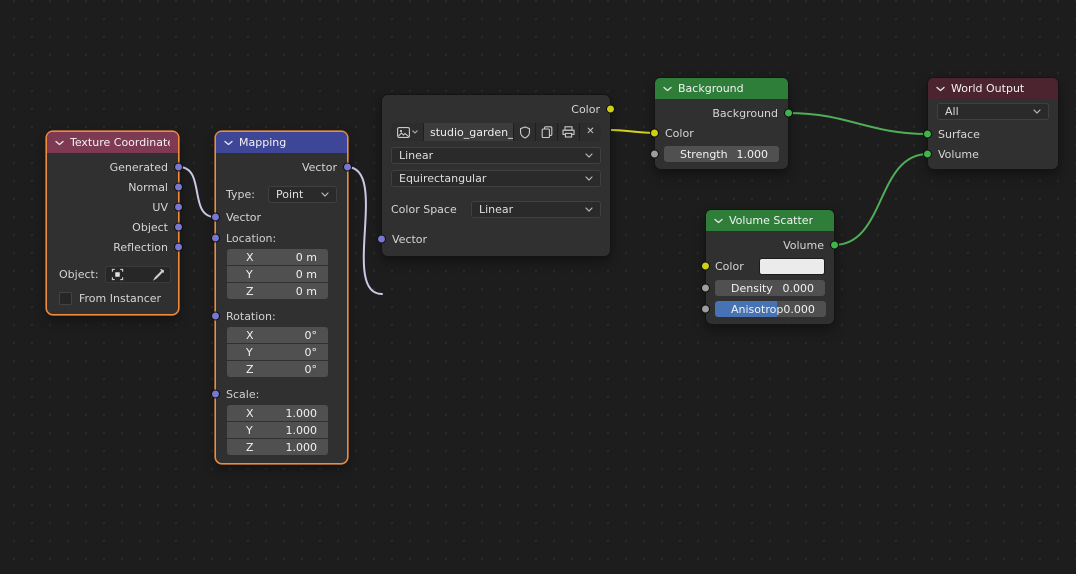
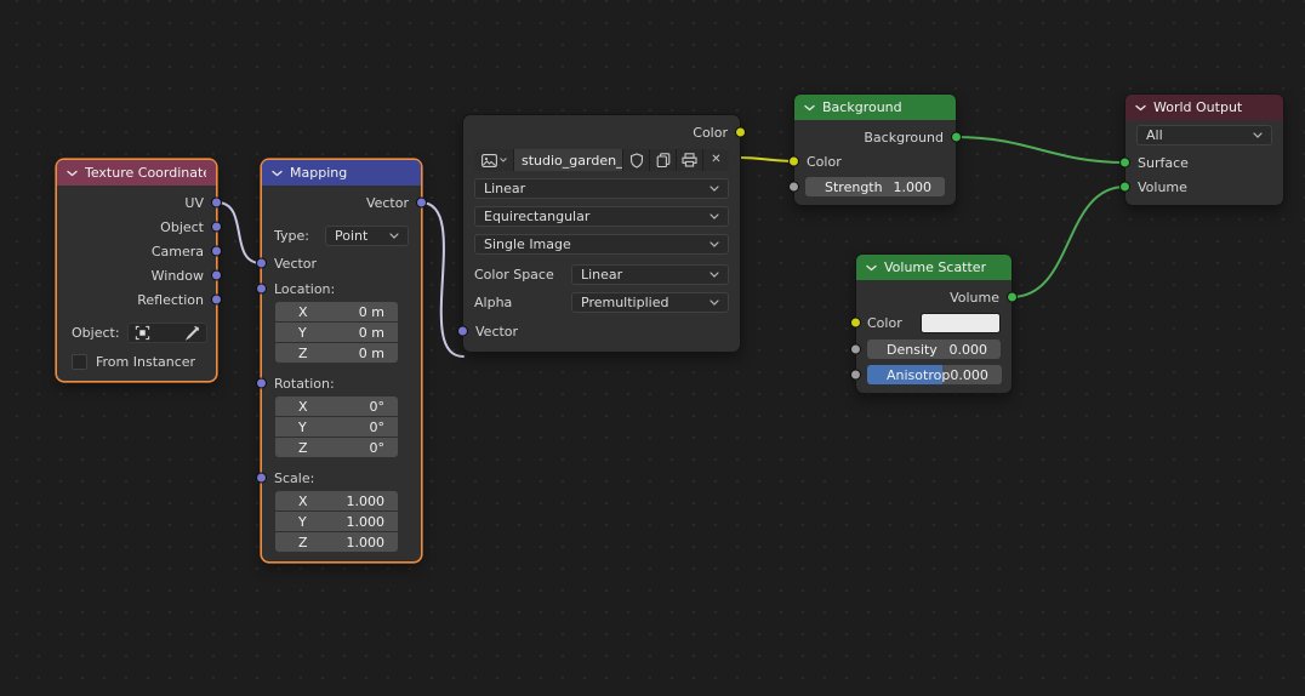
  Texture Coordinat
- Generated
- Normal
  UV
  Object
+ Camera
+ Window
  Reflection
  Object:
  From Instancer
  Mapping
  Vector
  Type:
  Point
  Vector
  Location:
  X
  0 m
  Y
  0 m
  Z
  0 m
  Rotation:
  X
  0°
  Y
  0°
  Z
  0°
  Scale:
  X
  1.000
  Y
  1.000
  Z
  1.000
  Color
  studio_garden_
  ✕
  Linear
  Equirectangular
+ Single Image
  Color Space
  Linear
+ Alpha
+ Premultiplied
  Vector
  Background
  Background
  Color
  Strength
  1.000
  Volume Scatter
  Volume
  Color
  Density
  0.000
  Anisotrop
  0.000
  World Output
  All
  Surface
  Volume
